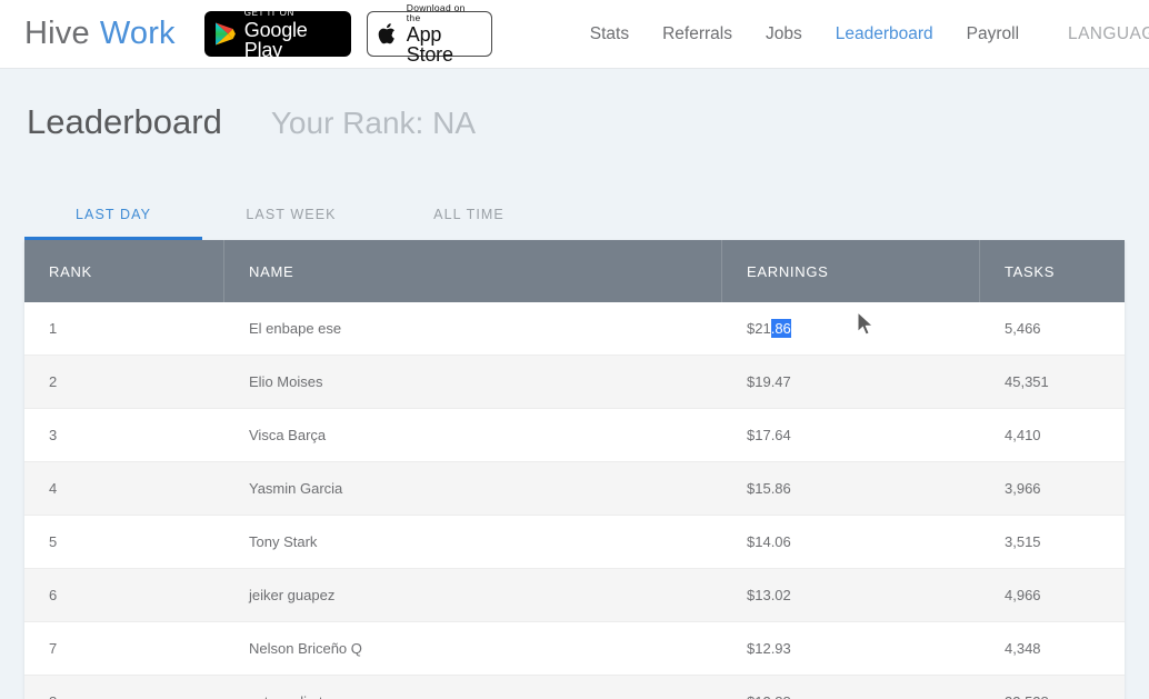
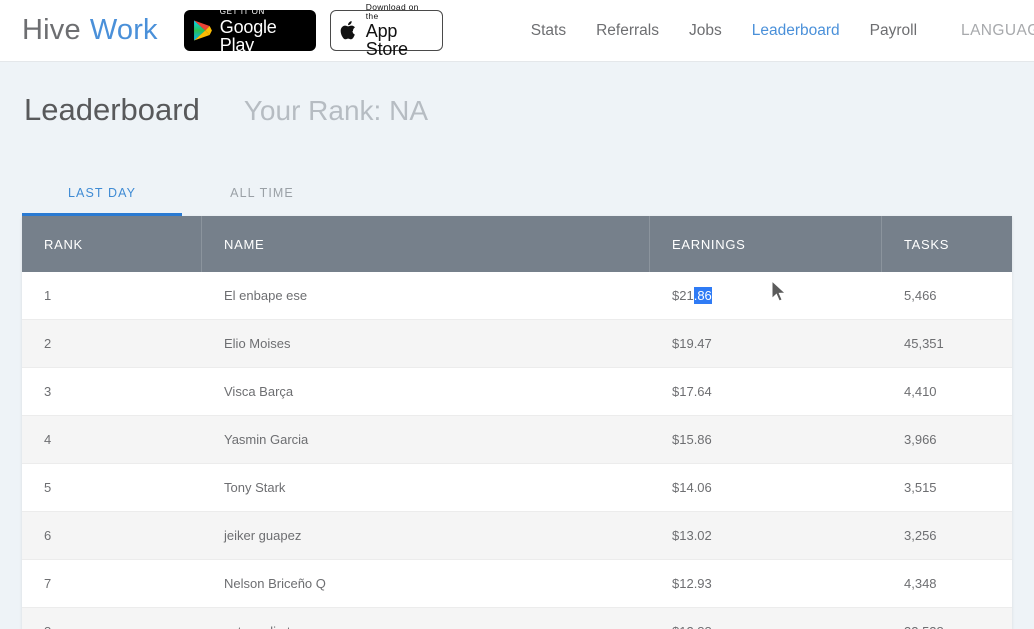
  Hive
  Work
  GET IT ON
  Google Play
  Download on the
  App Store
  Stats
  Referrals
  Jobs
  Leaderboard
  Payroll
  LANGUAG
  Leaderboard
  Your Rank: NA
  LAST DAY
- LAST WEEK
  ALL TIME
  RANK
  NAME
  EARNINGS
  TASKS
  1
  El enbape ese
  $21.86
  5,466
  2
  Elio Moises
  $19.47
  45,351
  3
  Visca Barça
  $17.64
  4,410
  4
  Yasmin Garcia
  $15.86
  3,966
  5
  Tony Stark
  $14.06
  3,515
  6
  jeiker guapez
  $13.02
- 4,966
+ 3,256
  7
  Nelson Briceño Q
  $12.93
  4,348
